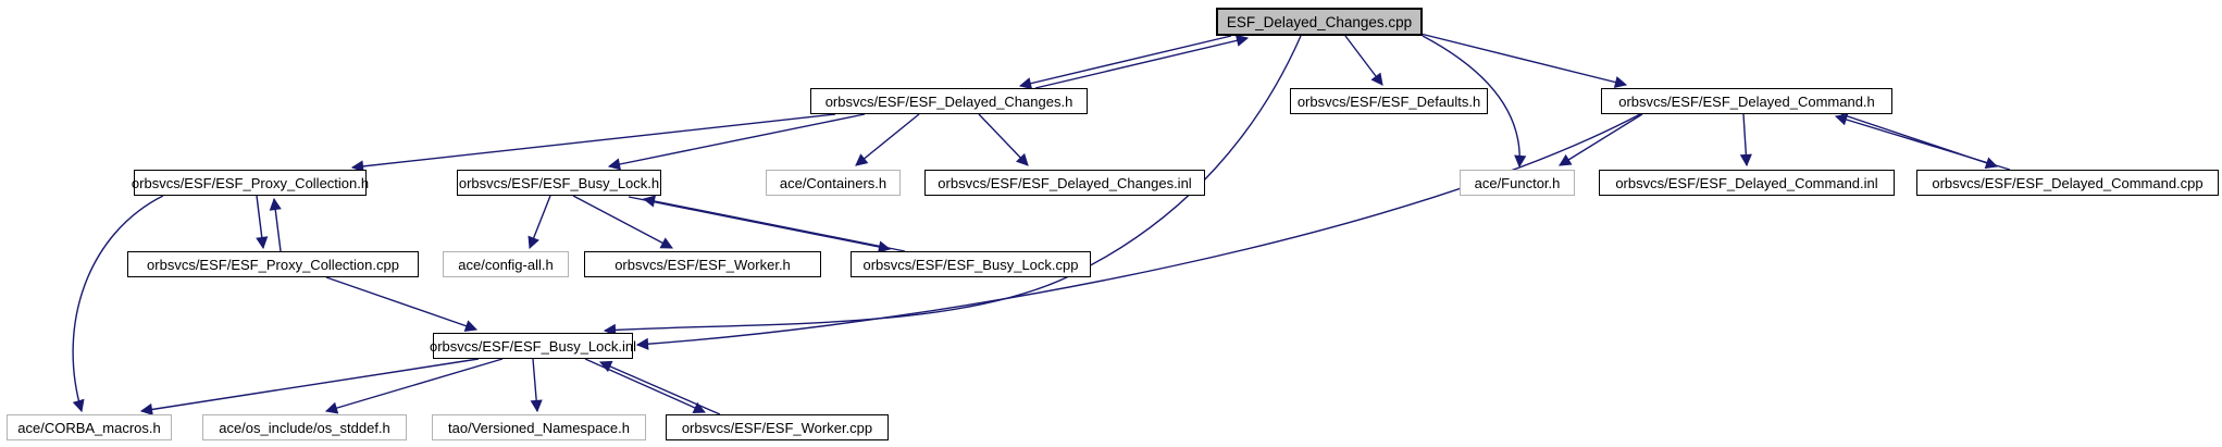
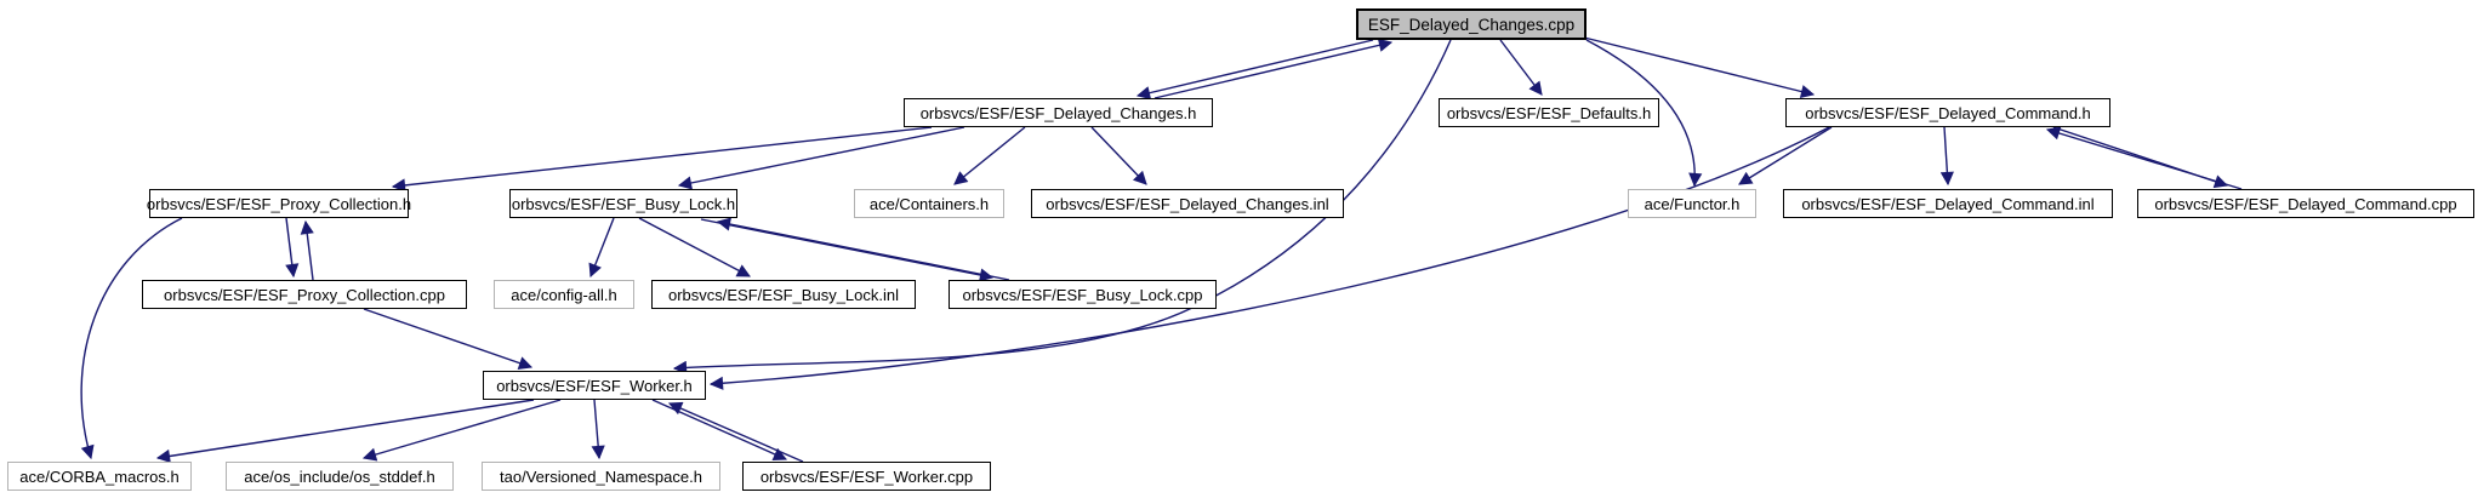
  ESF_Delayed_Changes.cpp
  orbsvcs/ESF/ESF_Delayed_Changes.h
  orbsvcs/ESF/ESF_Defaults.h
  orbsvcs/ESF/ESF_Delayed_Command.h
  orbsvcs/ESF/ESF_Proxy_Collection.h
  orbsvcs/ESF/ESF_Busy_Lock.h
  ace/Containers.h
  orbsvcs/ESF/ESF_Delayed_Changes.inl
  ace/Functor.h
  orbsvcs/ESF/ESF_Delayed_Command.inl
  orbsvcs/ESF/ESF_Delayed_Command.cpp
  orbsvcs/ESF/ESF_Proxy_Collection.cpp
  ace/config-all.h
- orbsvcs/ESF/ESF_Worker.h
+ orbsvcs/ESF/ESF_Busy_Lock.inl
  orbsvcs/ESF/ESF_Busy_Lock.cpp
- orbsvcs/ESF/ESF_Busy_Lock.inl
+ orbsvcs/ESF/ESF_Worker.h
  ace/CORBA_macros.h
  ace/os_include/os_stddef.h
  tao/Versioned_Namespace.h
  orbsvcs/ESF/ESF_Worker.cpp
